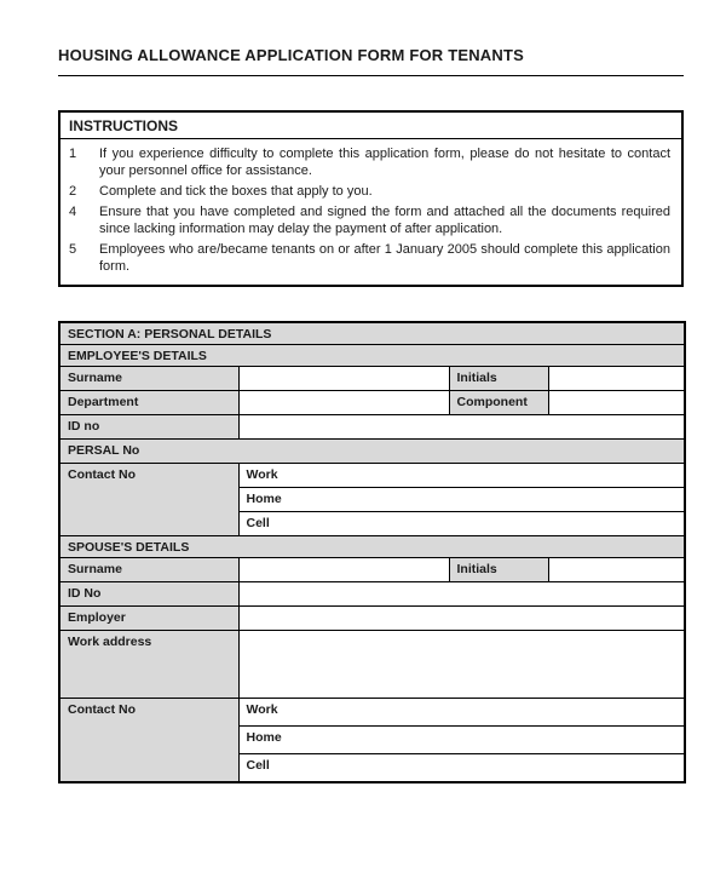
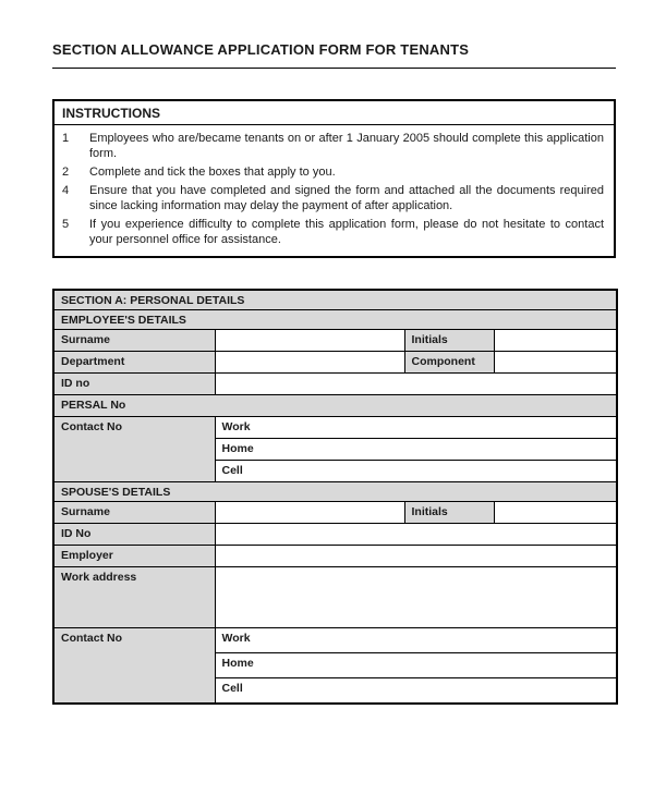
- HOUSING ALLOWANCE APPLICATION FORM FOR TENANTS
+ SECTION ALLOWANCE APPLICATION FORM FOR TENANTS
  INSTRUCTIONS
  1
- If you experience difficulty to complete this application form, please do not hesitate to contact your personnel office for assistance.
+ Employees who are/became tenants on or after 1 January 2005 should complete this application form.
  2
  Complete and tick the boxes that apply to you.
  4
  Ensure that you have completed and signed the form and attached all the documents required since lacking information may delay the payment of after application.
  5
- Employees who are/became tenants on or after 1 January 2005 should complete this application form.
+ If you experience difficulty to complete this application form, please do not hesitate to contact your personnel office for assistance.
  SECTION A: PERSONAL DETAILS
  EMPLOYEE'S DETAILS
  Surname		Initials
  Department		Component
  ID no
  PERSAL No
  Contact No	Work
  Home
  Cell
  SPOUSE'S DETAILS
  Surname		Initials
  ID No
  Employer
  Work address
  Contact No	Work
  Home
  Cell
